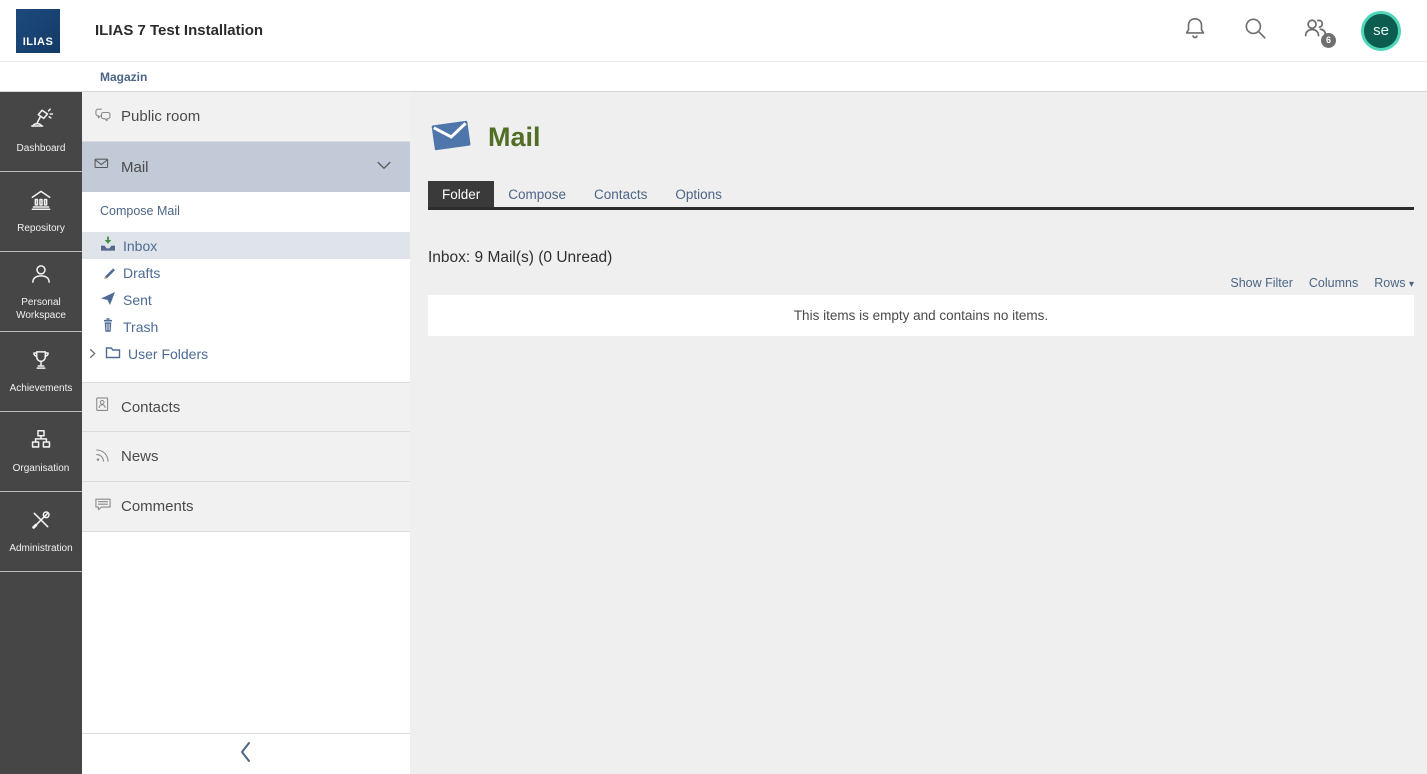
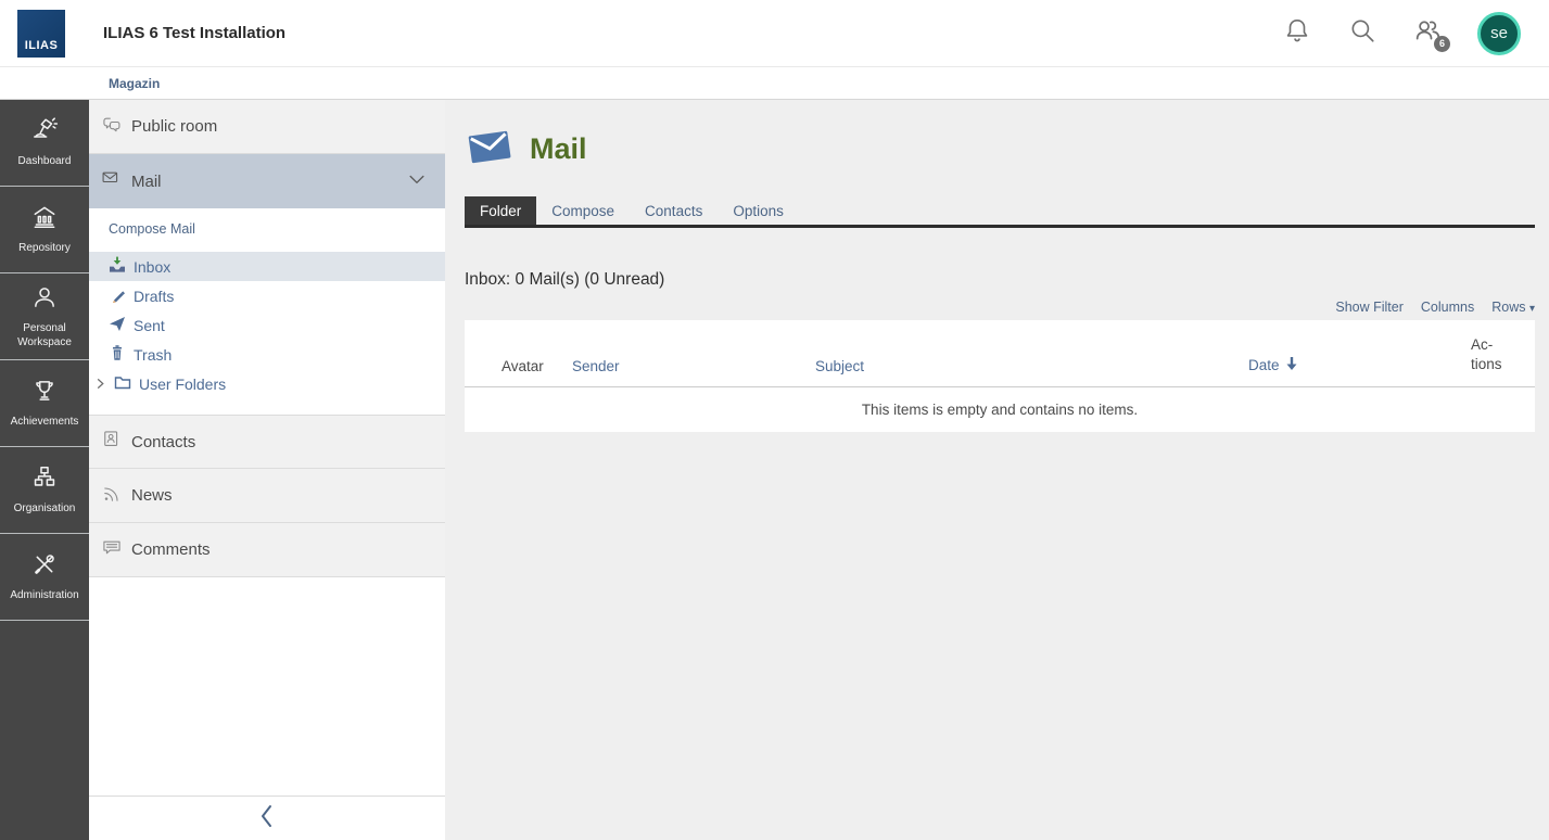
  ILIAS
- ILIAS 7 Test Installation
+ ILIAS 6 Test Installation
  6
  se
  Magazin
  Dashboard
  Repository
  Personal Workspace
  Achievements
  Organisation
  Administration
  Public room
  Mail
  Compose Mail
  Inbox
  Drafts
  Sent
  Trash
  User Folders
  Contacts
  News
  Comments
  Mail
  Folder
  Compose
  Contacts
  Options
- Inbox: 9 Mail(s) (0 Unread)
+ Inbox: 0 Mail(s) (0 Unread)
  Show Filter
  Columns
  Rows ▾
+ Avatar
+ Sender
+ Subject
+ Date
+ Ac-tions
  This items is empty and contains no items.
